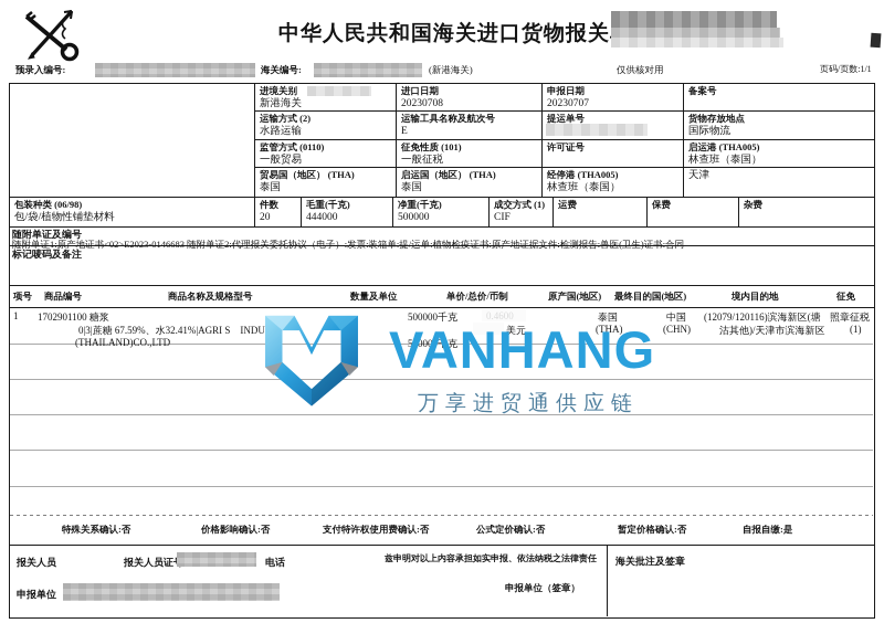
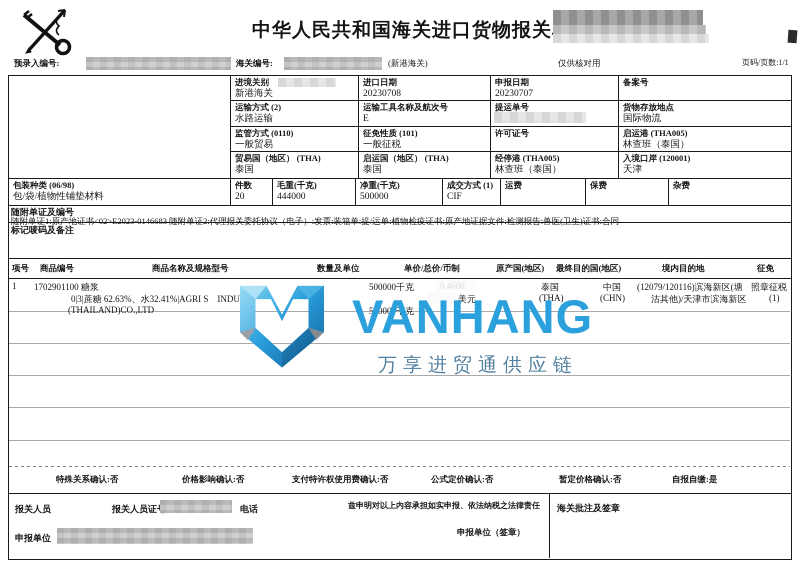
  中华人民共和国海关进口货物报关
  预录入编号:
  海关编号:
  (新港海关)
  仅供核对用
  页码/页数:1/1
  进境关别
  新港海关
  进口日期
  20230708
  申报日期
  20230707
  备案号
  运输方式 (2)
  水路运输
  运输工具名称及航次号
  E
  提运单号
  货物存放地点
  国际物流
  监管方式 (0110)
  一般贸易
  征免性质 (101)
  一般征税
  许可证号
  启运港 (THA005)
  林查班（泰国）
  贸易国（地区） (THA)
  泰国
  启运国（地区） (THA)
  泰国
  经停港 (THA005)
  林查班（泰国）
+ 入境口岸 (120001)
  天津
  包装种类 (06/98)
  包/袋/植物性铺垫材料
  件数
  20
  毛重(千克)
  444000
  净重(千克)
  500000
  成交方式 (1)
  CIF
  运费
  保费
  杂费
  随附单证及编号
  随附单证1:原产地证书<02>E2023-0146683 随附单证2:代理报关委托协议（电子）:发票:装箱单:提/运单:植物检疫证书:原产地证据文件:检测报告:兽医(卫生)证书:合同
  标记唛码及备注
  项号
  商品编号
  商品名称及规格型号
  数量及单位
  单价/总价/币制
  原产国(地区)
  最终目的国(地区)
  境内目的地
  征免
  1
  1702901100 糖浆
- 0|3|蔗糖 67.59%、水32.41%|AGRI S INDU
+ 0|3|蔗糖 62.63%、水32.41%|AGRI S INDU
  (THAILAND)CO.,LTD
  500000千克
  500000千克
  0.4600
  美元
  泰国
  (THA)
  中国
  (CHN)
  (12079/120116)滨海新区(塘
  沽其他)/天津市滨海新区
  照章征税
  (1)
  VANHANG
  万享进贸通供应链
  特殊关系确认:否
  价格影响确认:否
  支付特许权使用费确认:否
  公式定价确认:否
  暂定价格确认:否
  自报自缴:是
  报关人员
  报关人员证
  电话
  兹申明对以上内容承担如实申报、依法纳税之法律责任
  申报单位（签章）
  海关批注及签章
  申报单位
